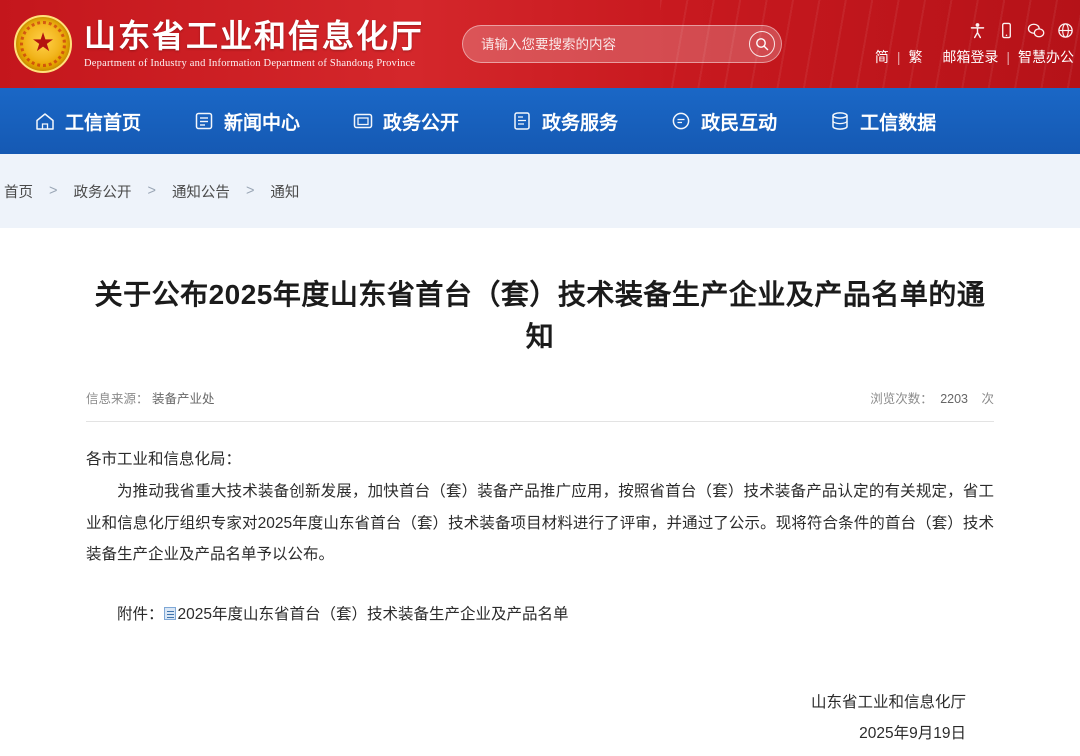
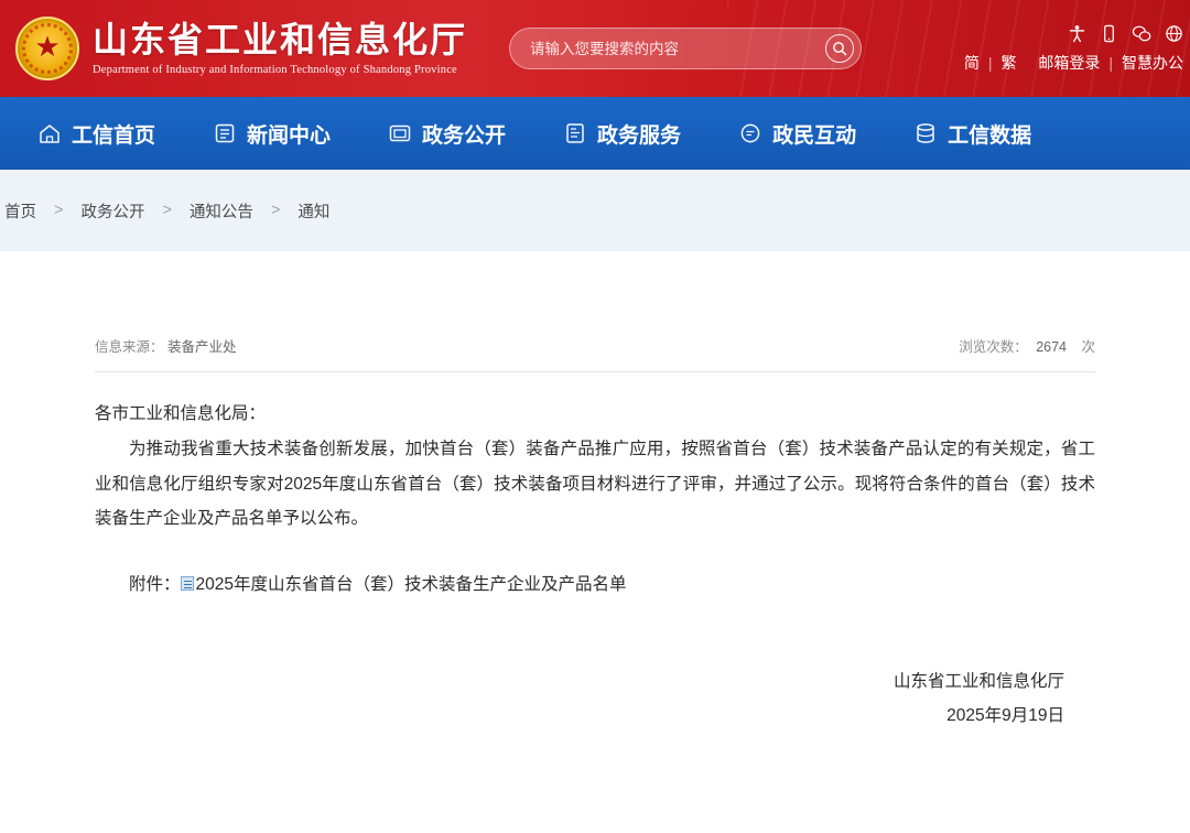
  ★
  山东省工业和信息化厅
- Department of Industry and Information Department of Shandong Province
+ Department of Industry and Information Technology of Shandong Province
  请输入您要搜索的内容
  简
  |
  繁
  邮箱登录
  |
  智慧办公
  工信首页
  新闻中心
  政务公开
  政务服务
  政民互动
  工信数据
  首页
  >
  政务公开
  >
  通知公告
  >
  通知
- 关于公布2025年度山东省首台（套）技术装备生产企业及产品名单的通知
  信息来源： 装备产业处
- 浏览次数： 2203 次
+ 浏览次数： 2674 次
  各市工业和信息化局：
  为推动我省重大技术装备创新发展，加快首台（套）装备产品推广应用，按照省首台（套）技术装备产品认定的有关规定，省工业和信息化厅组织专家对2025年度山东省首台（套）技术装备项目材料进行了评审，并通过了公示。现将符合条件的首台（套）技术装备生产企业及产品名单予以公布。
  附件： 2025年度山东省首台（套）技术装备生产企业及产品名单
  山东省工业和信息化厅
  2025年9月19日
